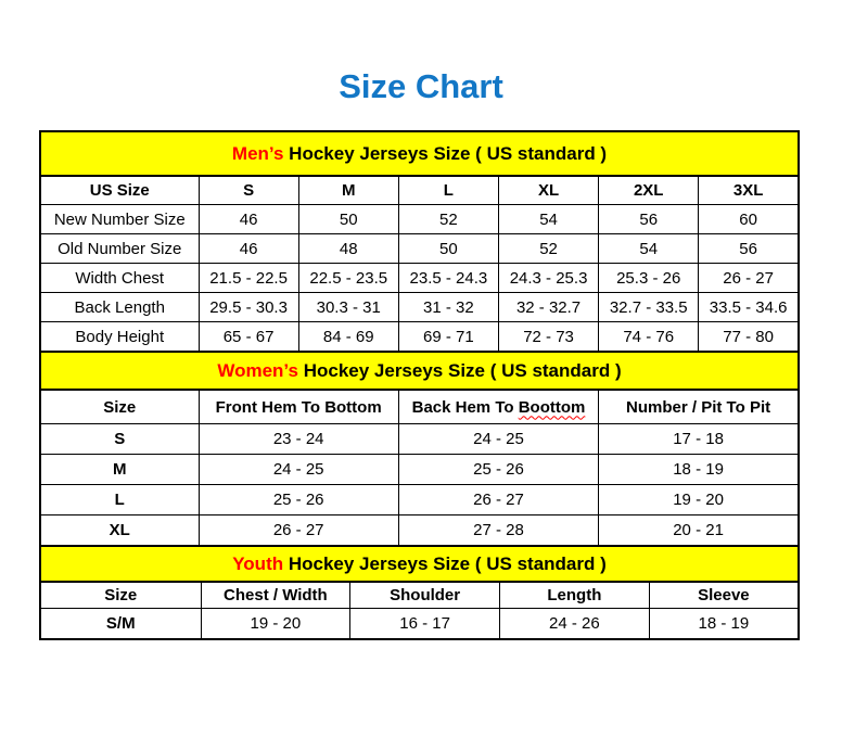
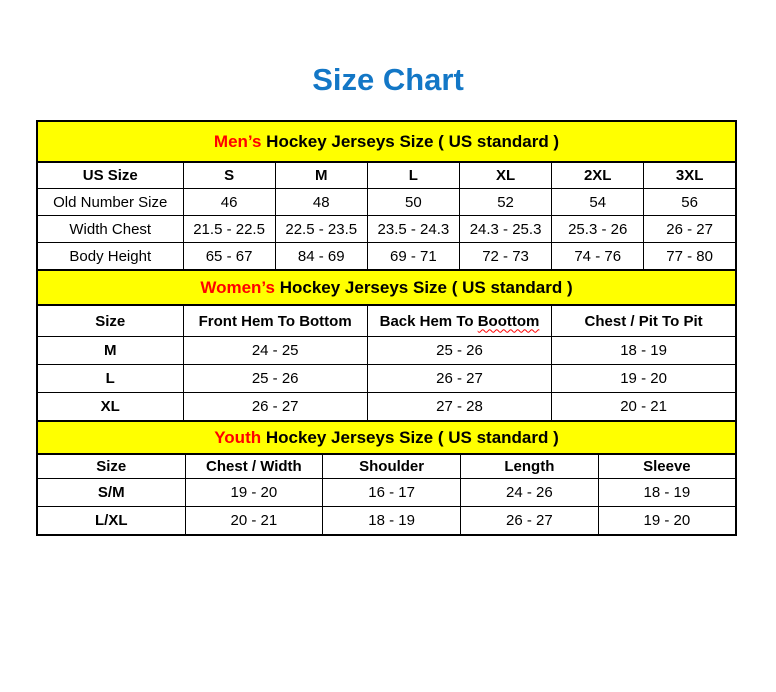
  Size Chart
  Men’s
  Hockey Jerseys Size ( US standard )
  US Size	S	M	L	XL	2XL	3XL
- New Number Size	46	50	52	54	56	60
  Old Number Size	46	48	50	52	54	56
  Width Chest	21.5 - 22.5	22.5 - 23.5	23.5 - 24.3	24.3 - 25.3	25.3 - 26	26 - 27
- Back Length	29.5 - 30.3	30.3 - 31	31 - 32	32 - 32.7	32.7 - 33.5	33.5 - 34.6
  Body Height	65 - 67	84 - 69	69 - 71	72 - 73	74 - 76	77 - 80
  Women’s
  Hockey Jerseys Size ( US standard )
- Size	Front Hem To Bottom	Back Hem To Boottom	Number / Pit To Pit
+ Size	Front Hem To Bottom	Back Hem To Boottom	Chest / Pit To Pit
- S	23 - 24	24 - 25	17 - 18
  M	24 - 25	25 - 26	18 - 19
  L	25 - 26	26 - 27	19 - 20
  XL	26 - 27	27 - 28	20 - 21
  Youth
  Hockey Jerseys Size ( US standard )
  Size	Chest / Width	Shoulder	Length	Sleeve
  S/M	19 - 20	16 - 17	24 - 26	18 - 19
+ L/XL	20 - 21	18 - 19	26 - 27	19 - 20
